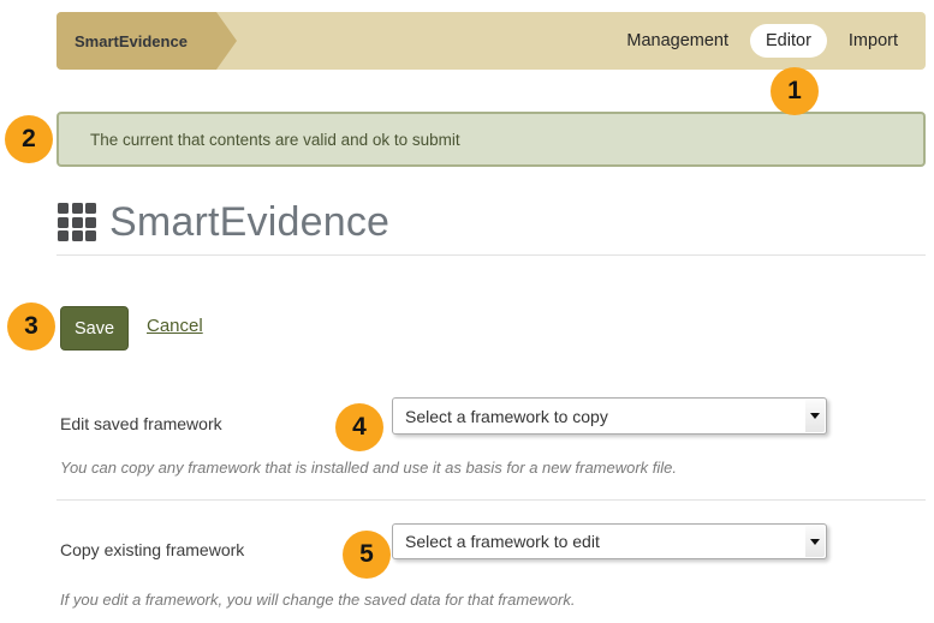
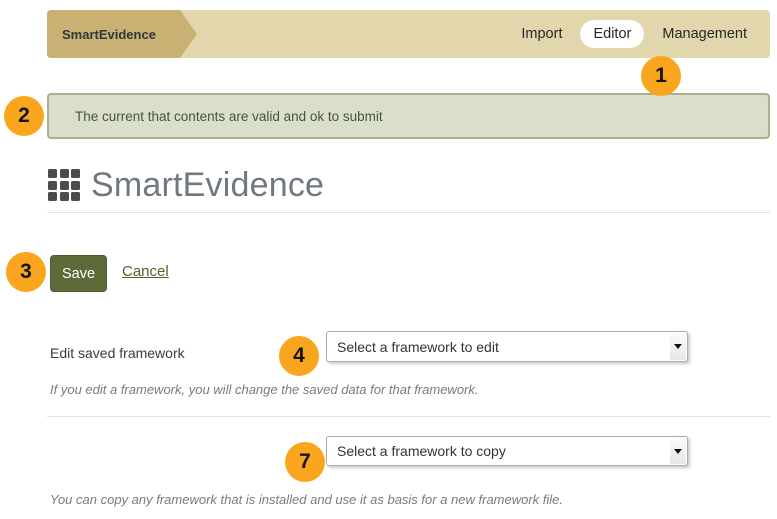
  SmartEvidence
- Management
+ Import
  Editor
- Import
+ Management
  1
  2
  3
  4
- 5
+ 7
  The current that contents are valid and ok to submit
  SmartEvidence
  Save
  Cancel
  Edit saved framework
- Select a framework to copy
+ Select a framework to edit
- You can copy any framework that is installed and use it as basis for a new framework file.
+ If you edit a framework, you will change the saved data for that framework.
- Copy existing framework
- Select a framework to edit
+ Select a framework to copy
- If you edit a framework, you will change the saved data for that framework.
+ You can copy any framework that is installed and use it as basis for a new framework file.
